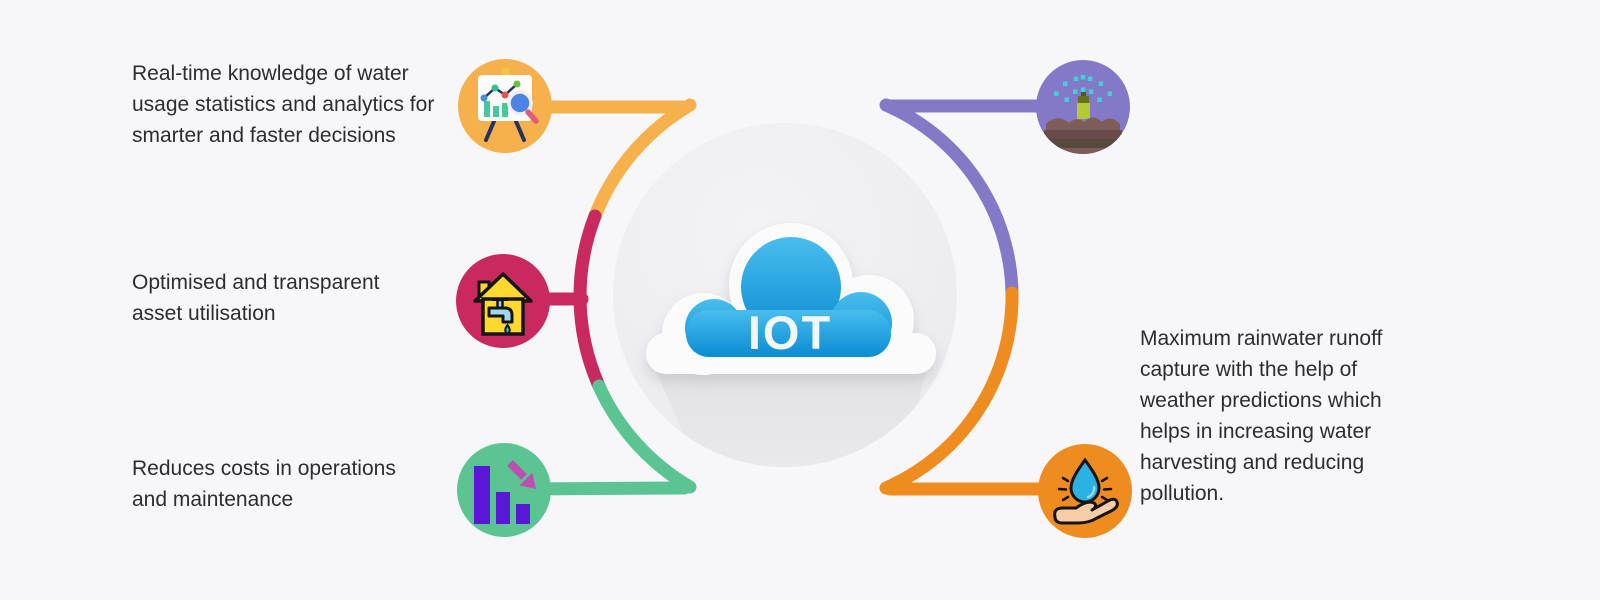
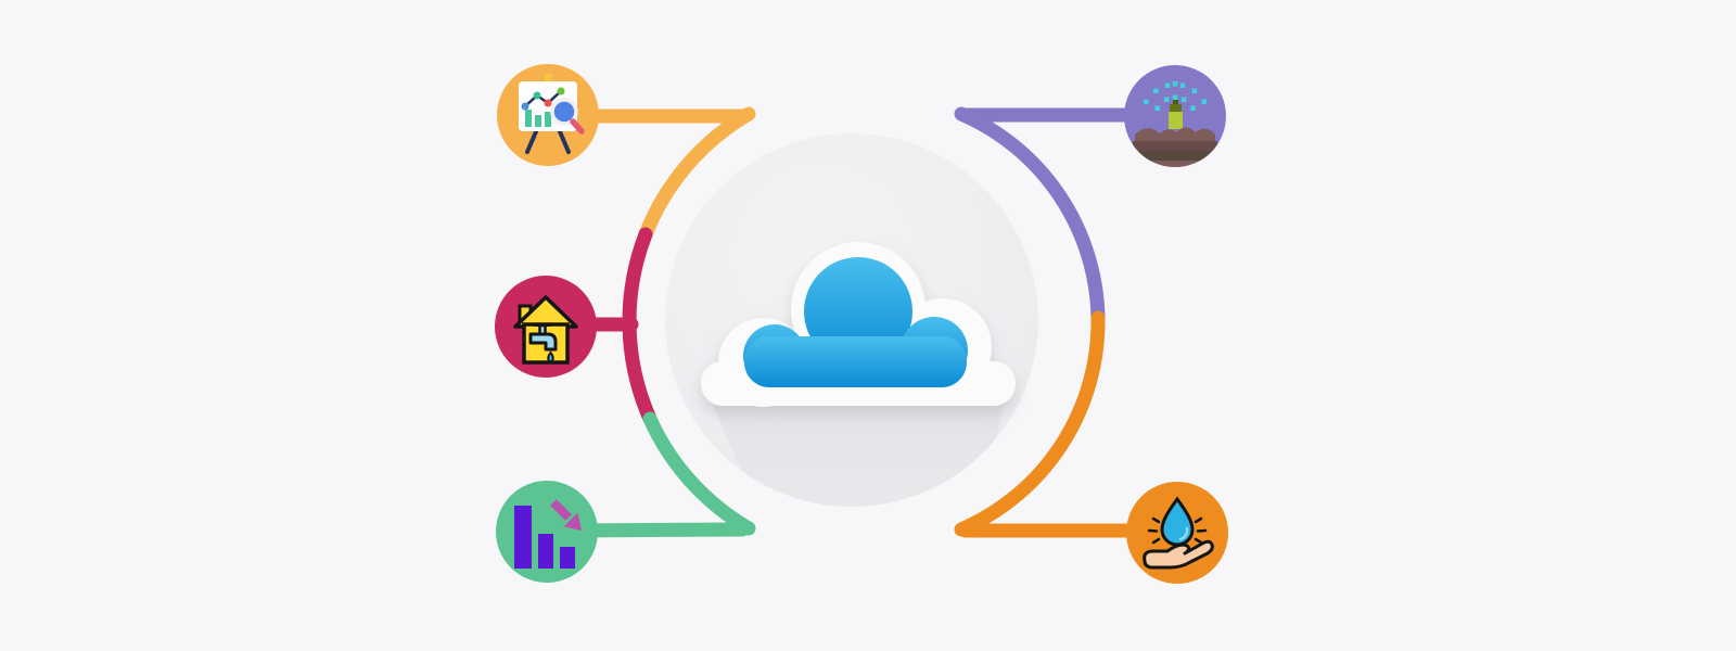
- IOT
- Real-time knowledge of water
- usage statistics and analytics for
- smarter and faster decisions
- Optimised and transparent
- asset utilisation
- Reduces costs in operations
- and maintenance
- Maximum rainwater runoff
- capture with the help of
- weather predictions which
- helps in increasing water
- harvesting and reducing
- pollution.
